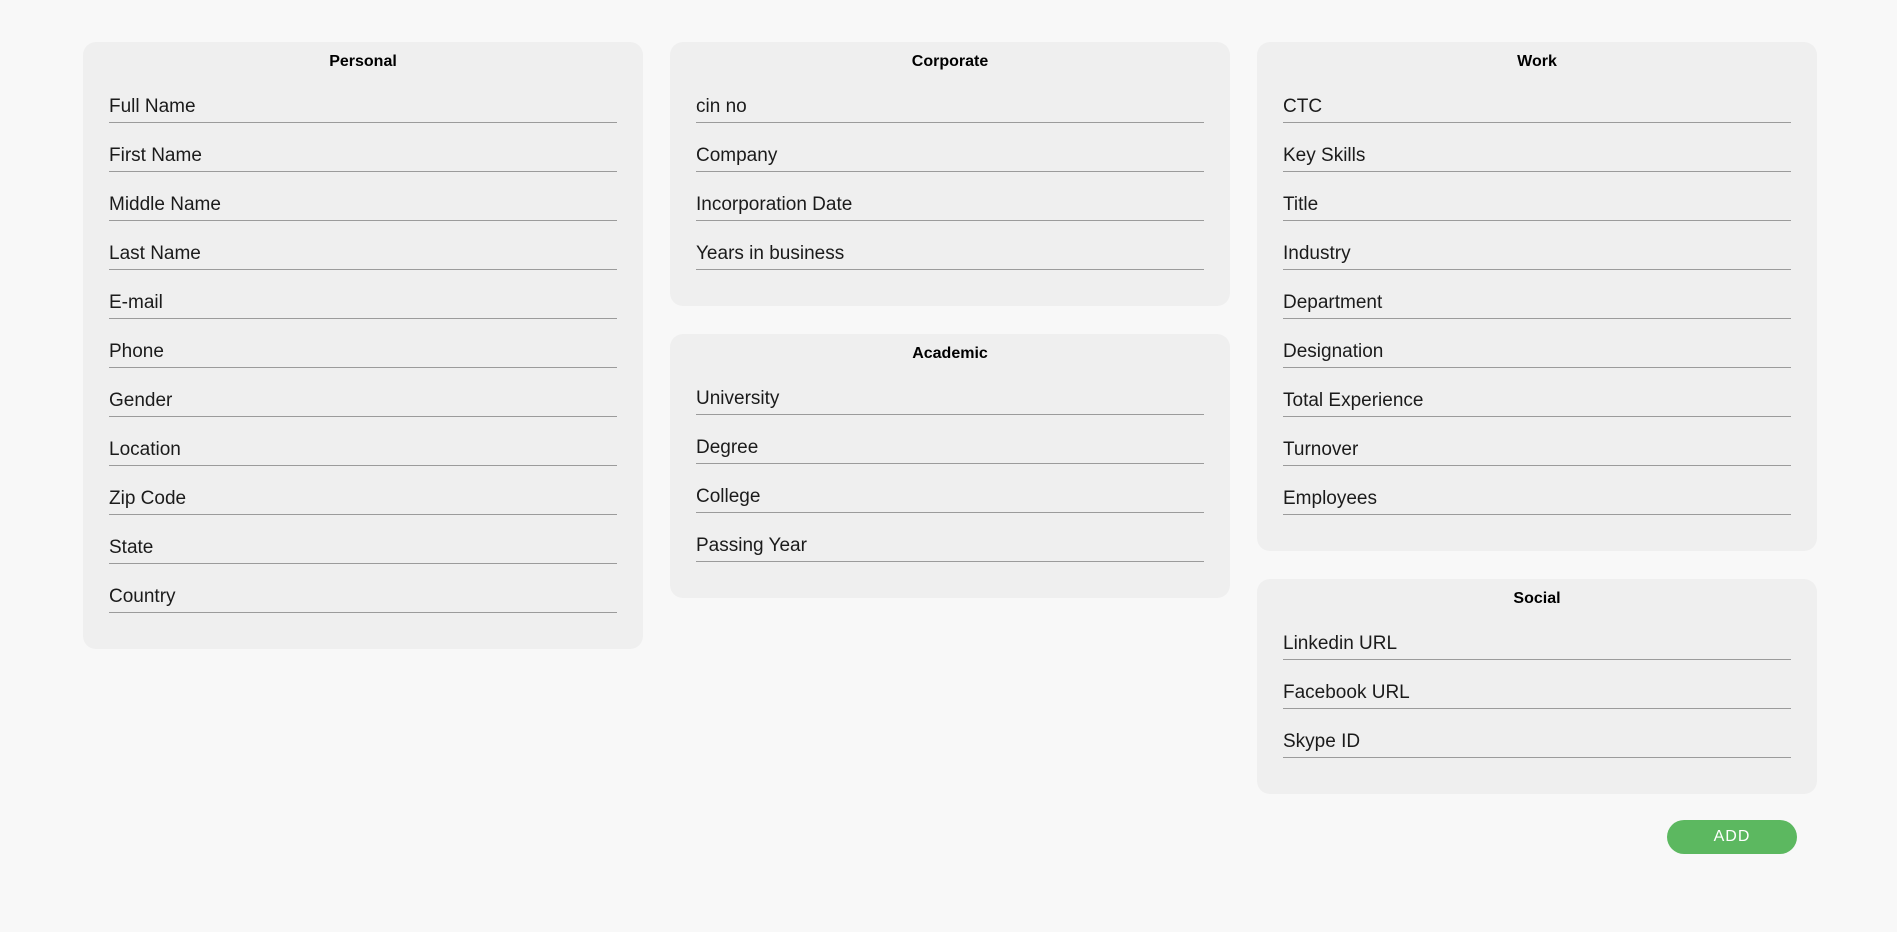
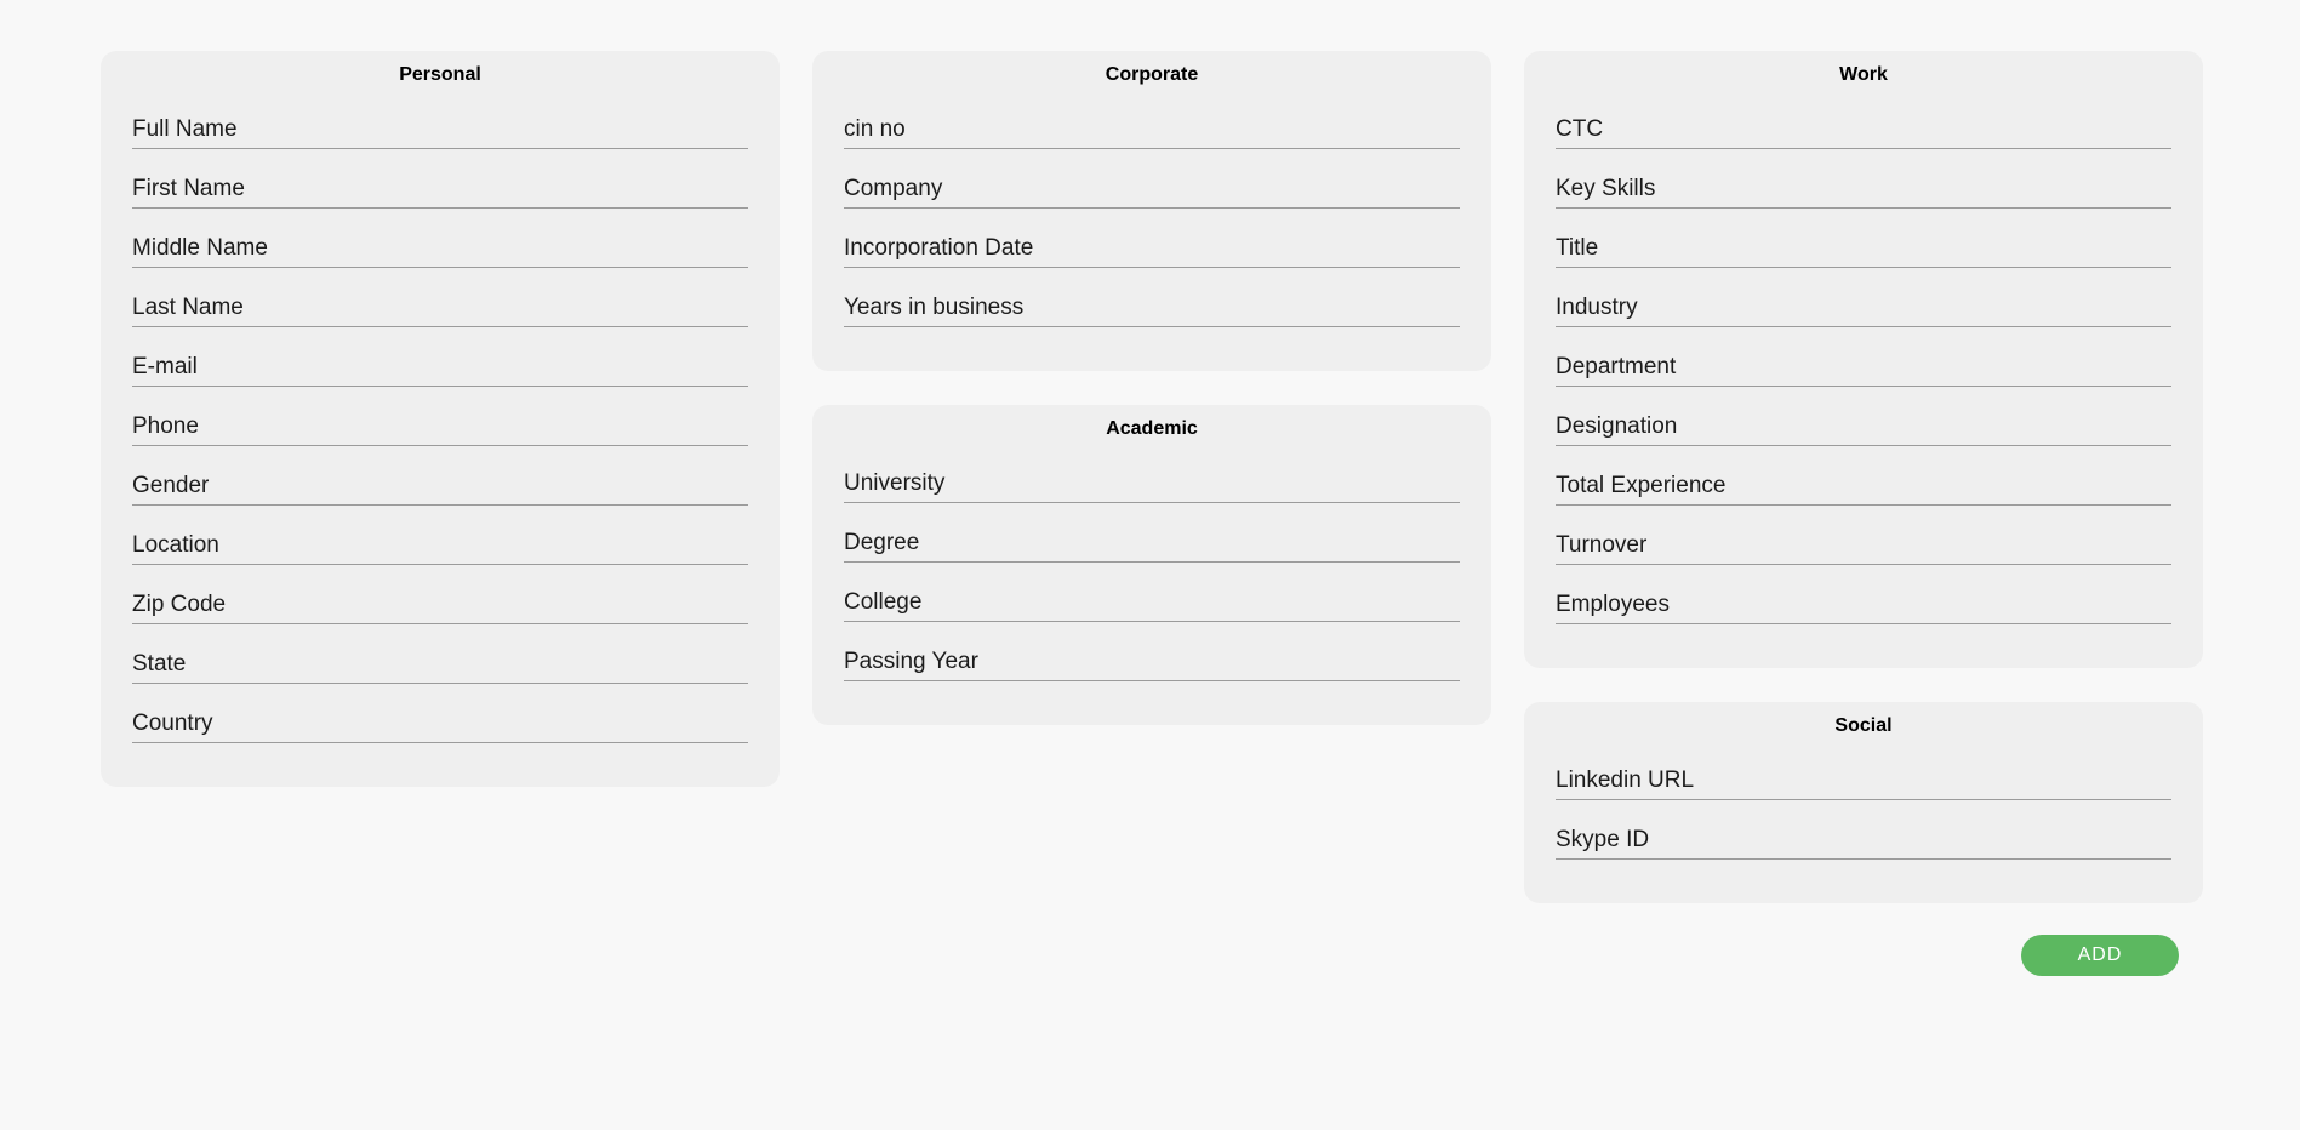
  Personal
  Full Name
  First Name
  Middle Name
  Last Name
  E-mail
  Phone
  Gender
  Location
  Zip Code
  State
  Country
  Corporate
  cin no
  Company
  Incorporation Date
  Years in business
  Academic
  University
  Degree
  College
  Passing Year
  Work
  CTC
  Key Skills
  Title
  Industry
  Department
  Designation
  Total Experience
  Turnover
  Employees
  Social
  Linkedin URL
- Facebook URL
  Skype ID
  ADD
